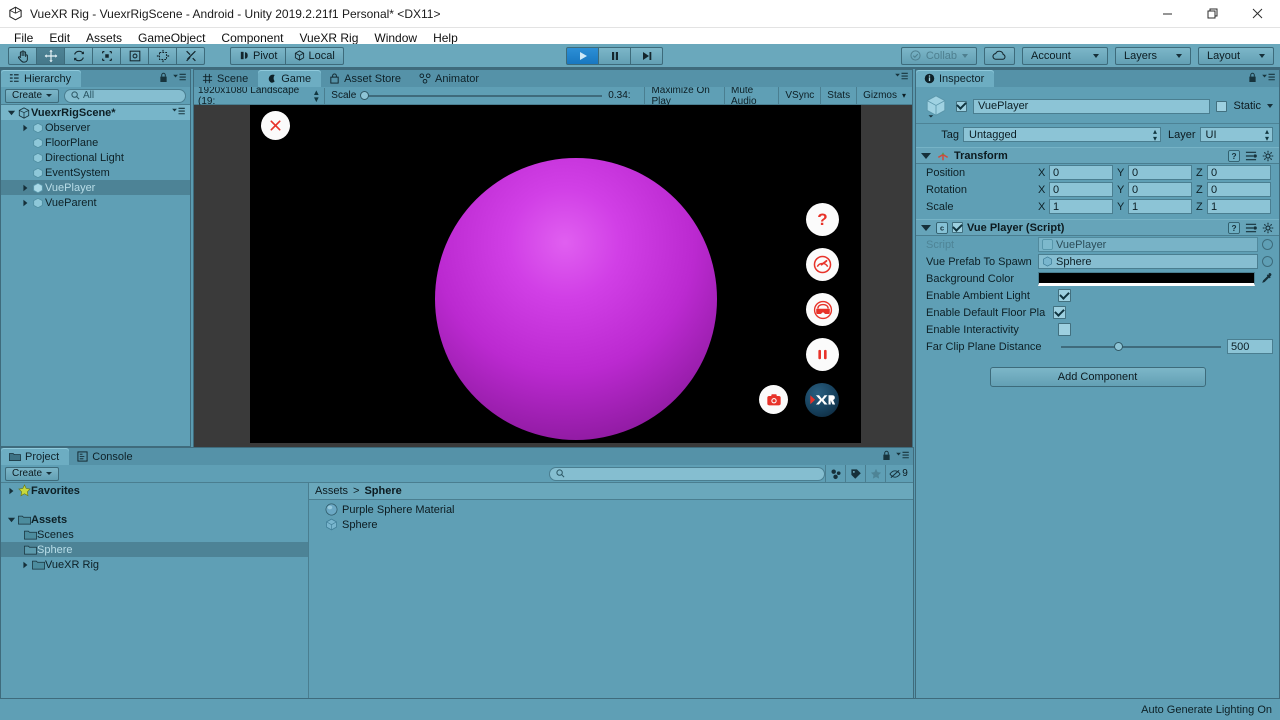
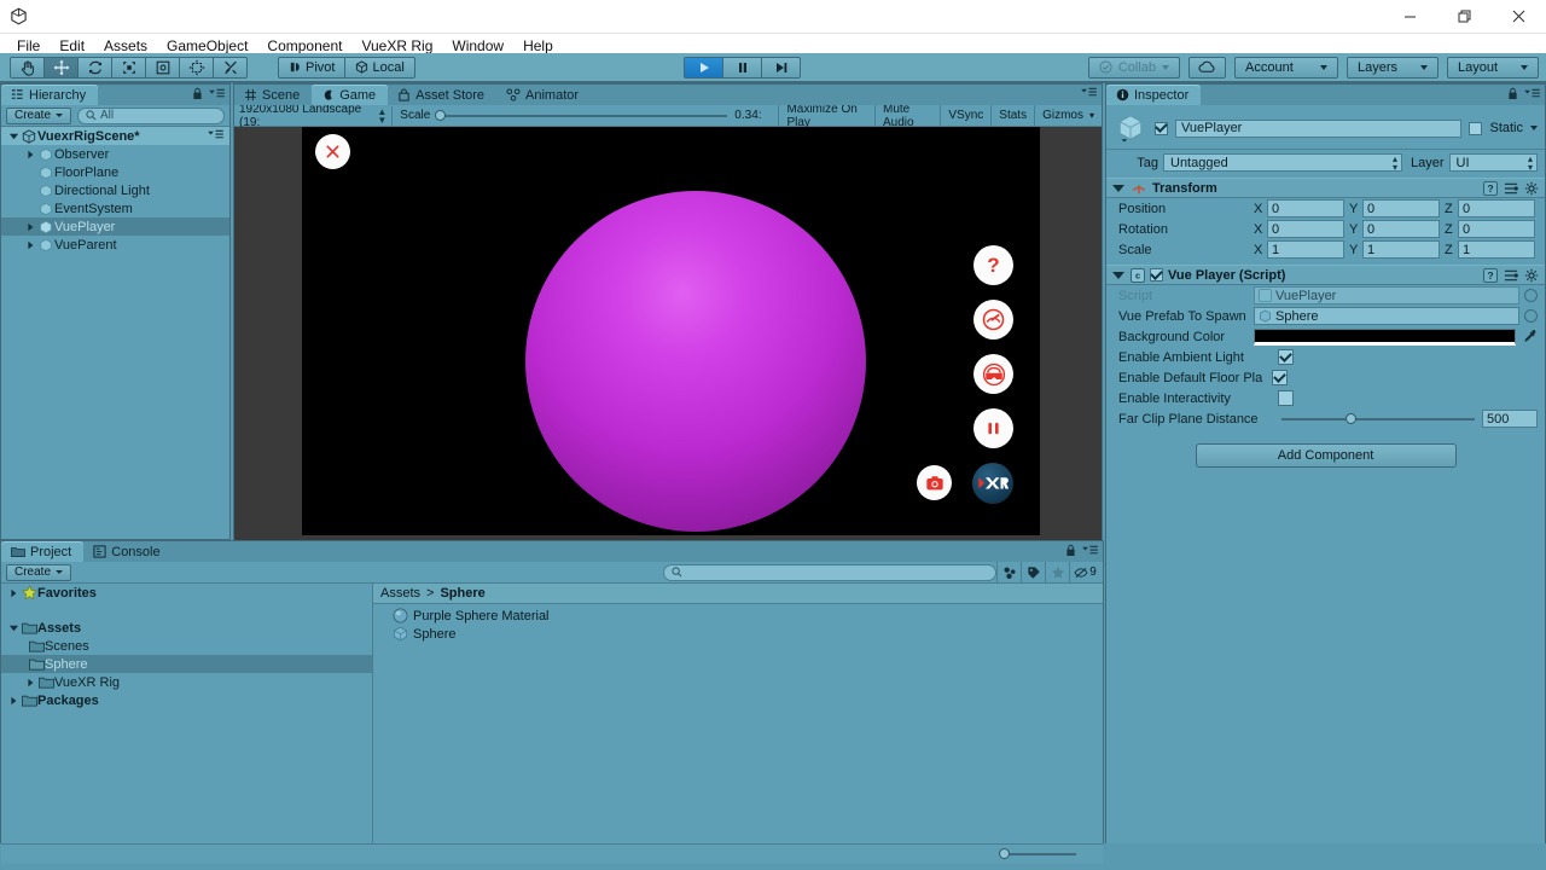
- VueXR Rig - VuexrRigScene - Android - Unity 2019.2.21f1 Personal* <DX11>
  File
  Edit
  Assets
  GameObject
  Component
  VueXR Rig
  Window
  Help
  Pivot
  Local
  Collab
  Account
  Layers
  Layout
  Hierarchy
  Create
  All
  VuexrRigScene*
  Observer
  FloorPlane
  Directional Light
  EventSystem
  VuePlayer
  VueParent
  Scene
  Game
  Asset Store
  Animator
  1920x1080 Landscape (19:
  ▲
  ▼
  Scale
  0.34:
  Maximize On Play
  Mute Audio
  VSync
  Stats
  Gizmos
  ▾
  ?
  Inspector
  VuePlayer
  Static
  Tag
  Untagged
  ▴
  ▾
  Layer
  UI
  ▴
  ▾
  Transform
  ?
  Position
  X
  0
  Y
  0
  Z
  0
  Rotation
  X
  0
  Y
  0
  Z
  0
  Scale
  X
  1
  Y
  1
  Z
  1
  c
  Vue Player (Script)
  ?
  Script
  VuePlayer
  Vue Prefab To Spawn
  Sphere
  Background Color
  Enable Ambient Light
  Enable Default Floor Pla
  Enable Interactivity
  Far Clip Plane Distance
  500
  Add Component
  Project
  Console
  Create
  9
  Favorites
  Assets
  Scenes
  Sphere
  VueXR Rig
+ Packages
  Assets
  >
  Sphere
  Purple Sphere Material
  Sphere
- Auto Generate Lighting On
